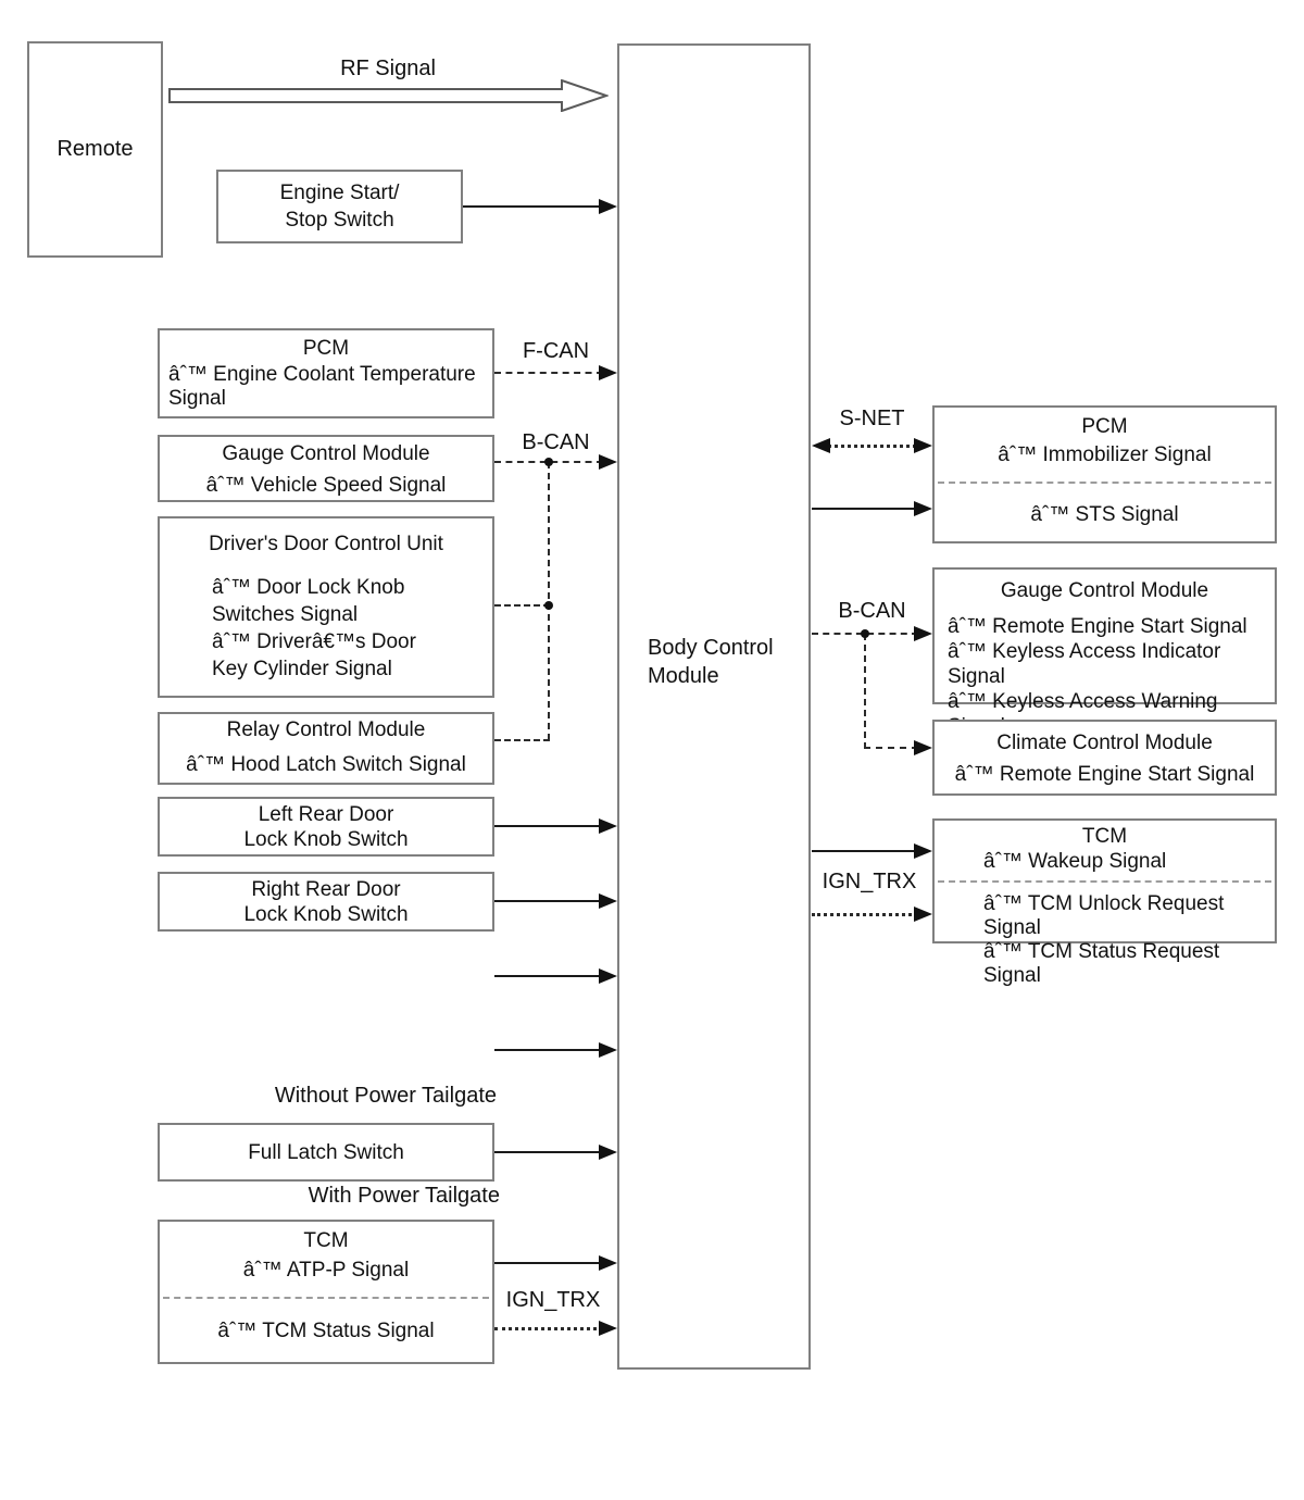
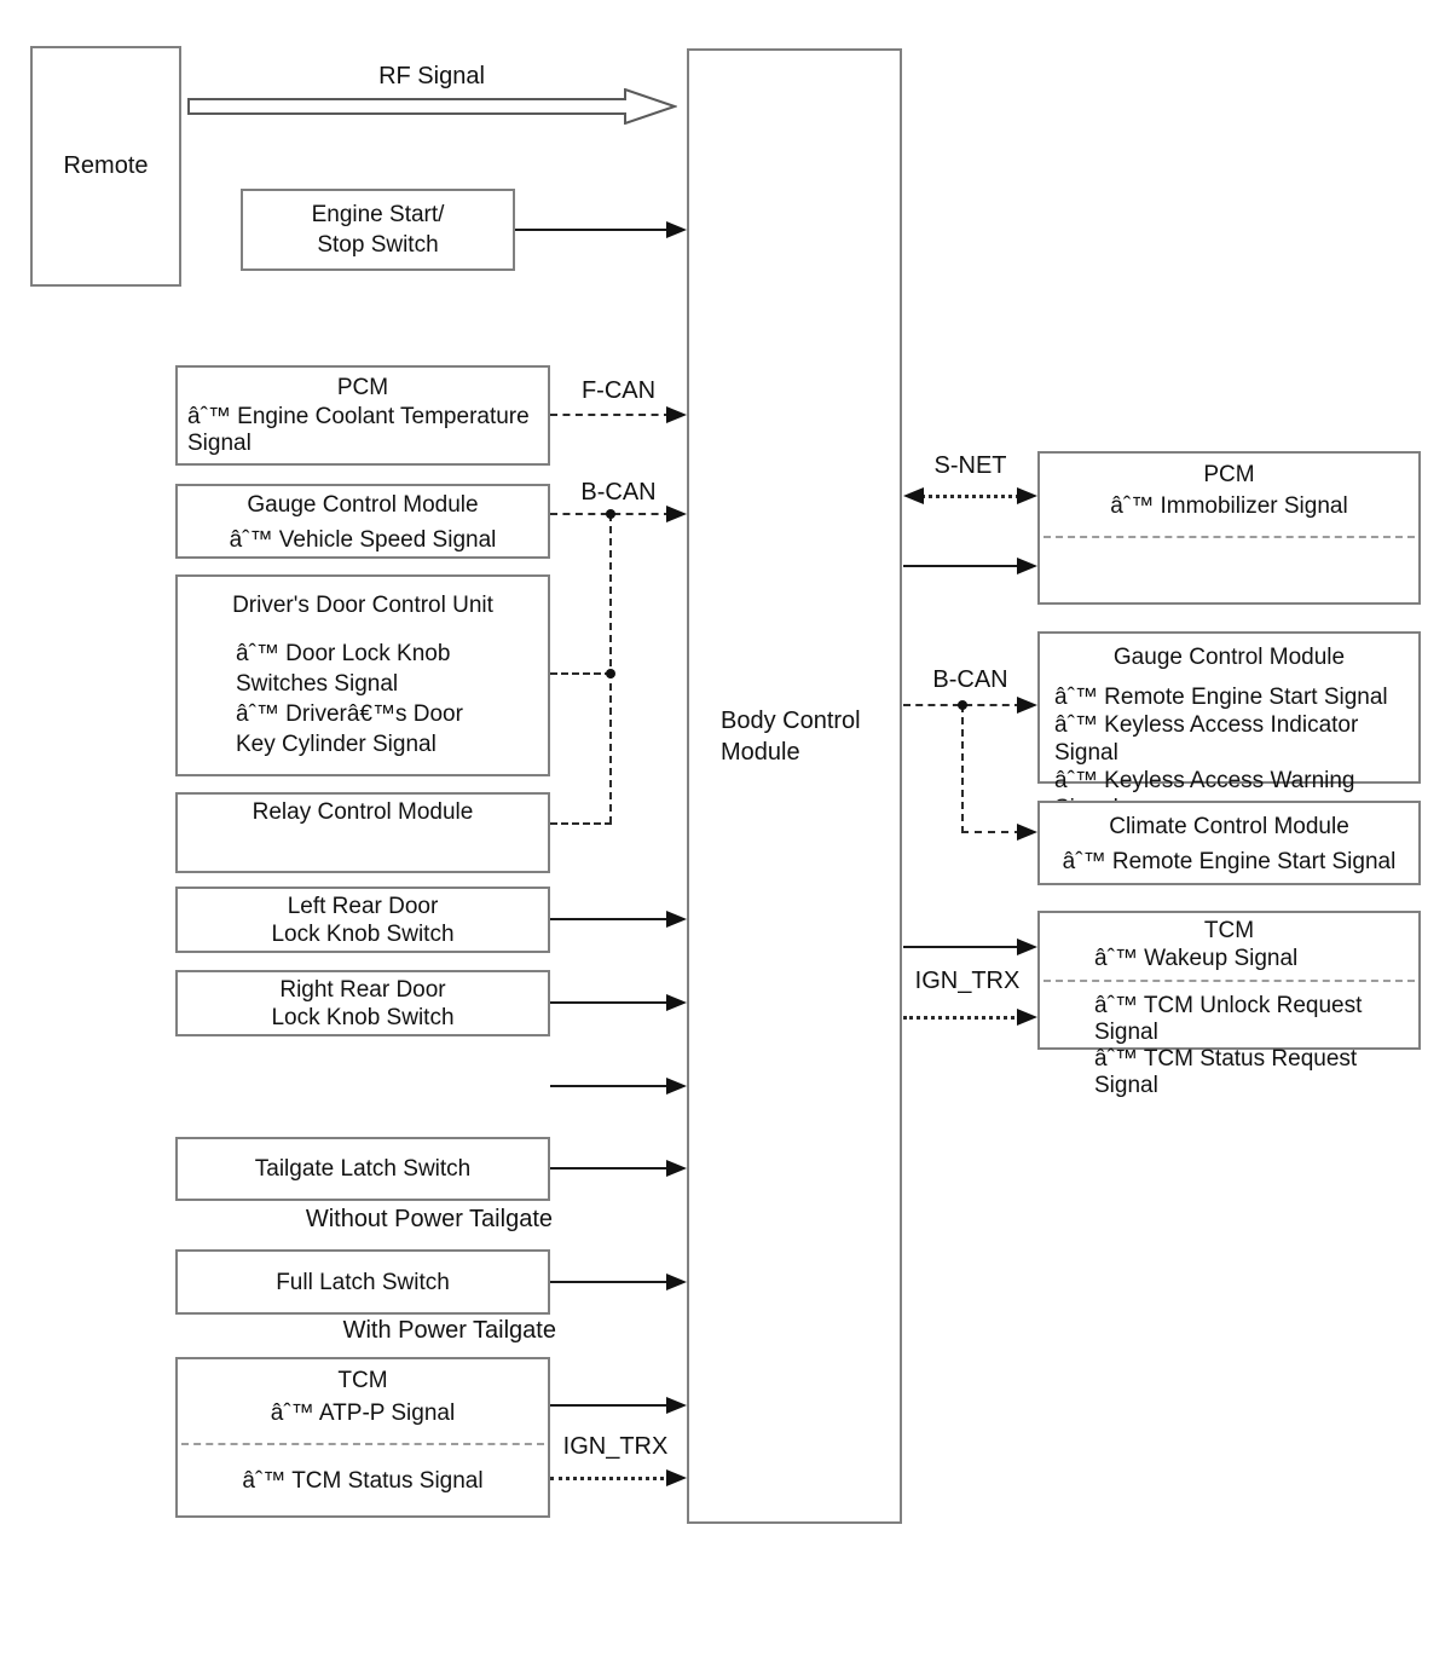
  Body Control
  Module
  Remote
  Engine Start/
  Stop Switch
  PCM
  âˆ™ Engine Coolant Temperature
  Signal
  Gauge Control Module
  âˆ™ Vehicle Speed Signal
  Driver's Door Control Unit
  âˆ™ Door Lock Knob
  Switches Signal
  âˆ™ Driverâ€™s Door
  Key Cylinder Signal
  Relay Control Module
- âˆ™ Hood Latch Switch Signal
  Left Rear Door
  Lock Knob Switch
  Right Rear Door
  Lock Knob Switch
+ Tailgate Latch Switch
  Without Power Tailgate
  Full Latch Switch
  With Power Tailgate
  TCM
  âˆ™ ATP-P Signal
  âˆ™ TCM Status Signal
  PCM
  âˆ™ Immobilizer Signal
- âˆ™ STS Signal
  Gauge Control Module
  âˆ™ Remote Engine Start Signal
  âˆ™ Keyless Access Indicator Signal
  âˆ™ Keyless Access Warning
  Climate Control Module
  âˆ™ Remote Engine Start Signal
  TCM
  âˆ™ Wakeup Signal
  âˆ™ TCM Unlock Request Signal
  âˆ™ TCM Status Request Signal
  RF Signal
  F-CAN
  B-CAN
  S-NET
  B-CAN
  IGN_TRX
  IGN_TRX
